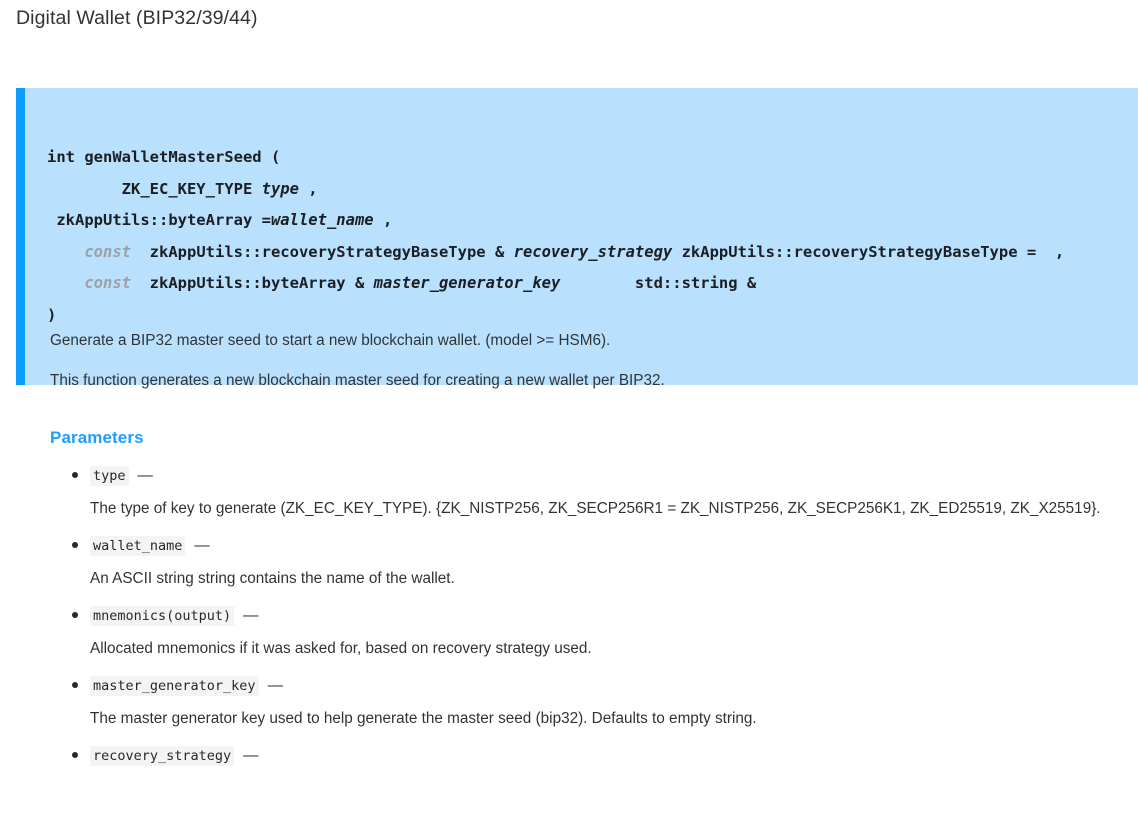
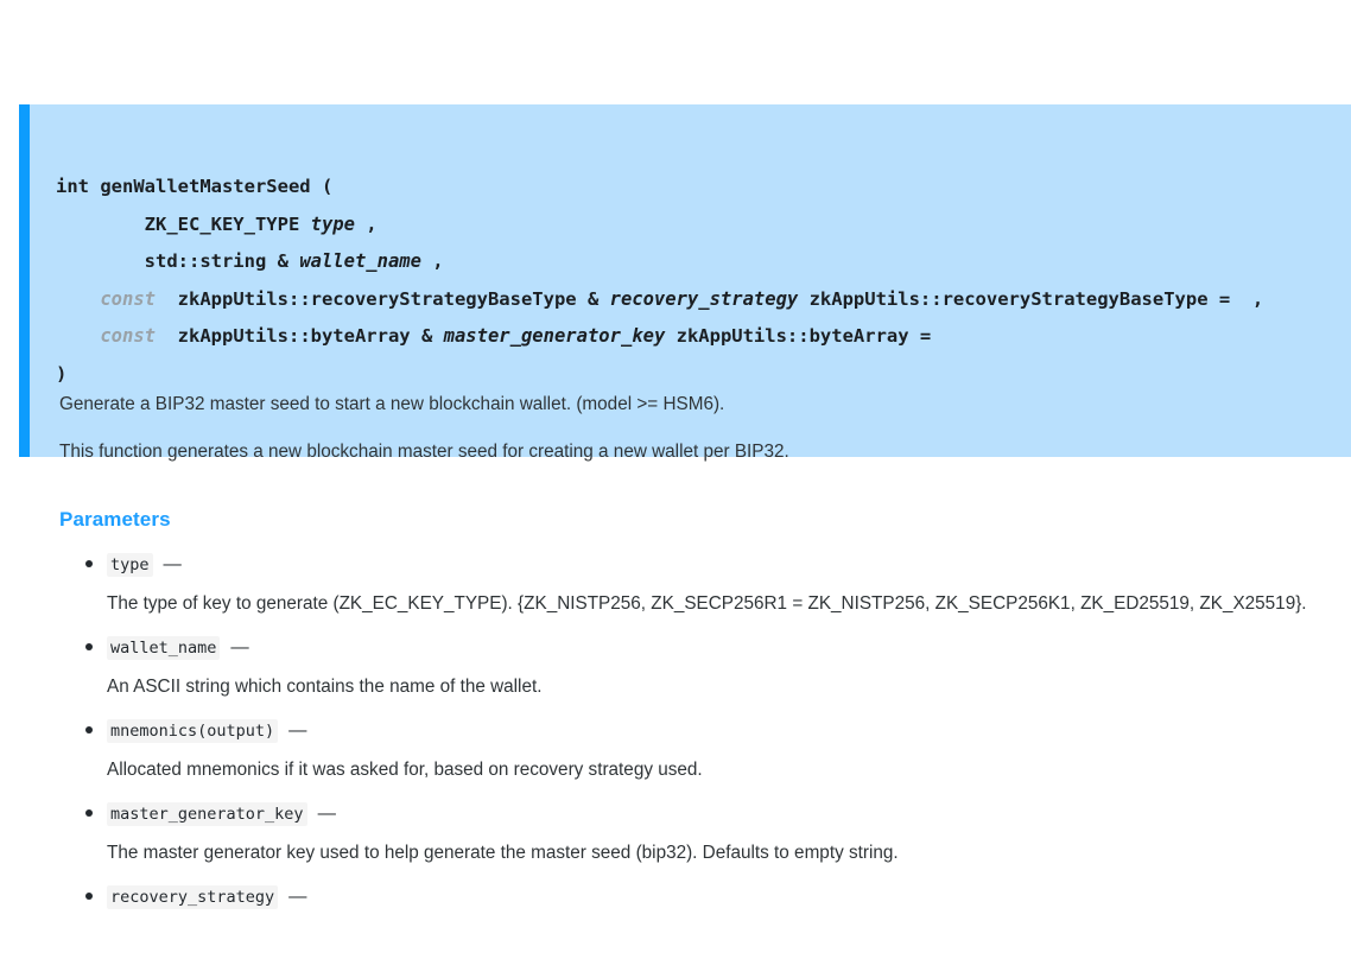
- Digital Wallet (BIP32/39/44)
  int genWalletMasterSeed (
  ZK_EC_KEY_TYPE type ,
- zkAppUtils::byteArray =wallet_name ,
+ std::string & wallet_name ,
  const zkAppUtils::recoveryStrategyBaseType & recovery_strategy zkAppUtils::recoveryStrategyBaseType = ,
- const zkAppUtils::byteArray & master_generator_key std::string &
+ const zkAppUtils::byteArray & master_generator_key zkAppUtils::byteArray =
  )
  Generate a BIP32 master seed to start a new blockchain wallet. (model >= HSM6).
  This function generates a new blockchain master seed for creating a new wallet per BIP32.
  Parameters
  type —
  The type of key to generate (ZK_EC_KEY_TYPE). {ZK_NISTP256, ZK_SECP256R1 = ZK_NISTP256, ZK_SECP256K1, ZK_ED25519, ZK_X25519}.
  wallet_name —
- An ASCII string string contains the name of the wallet.
+ An ASCII string which contains the name of the wallet.
  mnemonics(output) —
  Allocated mnemonics if it was asked for, based on recovery strategy used.
  master_generator_key —
  The master generator key used to help generate the master seed (bip32). Defaults to empty string.
  recovery_strategy —
